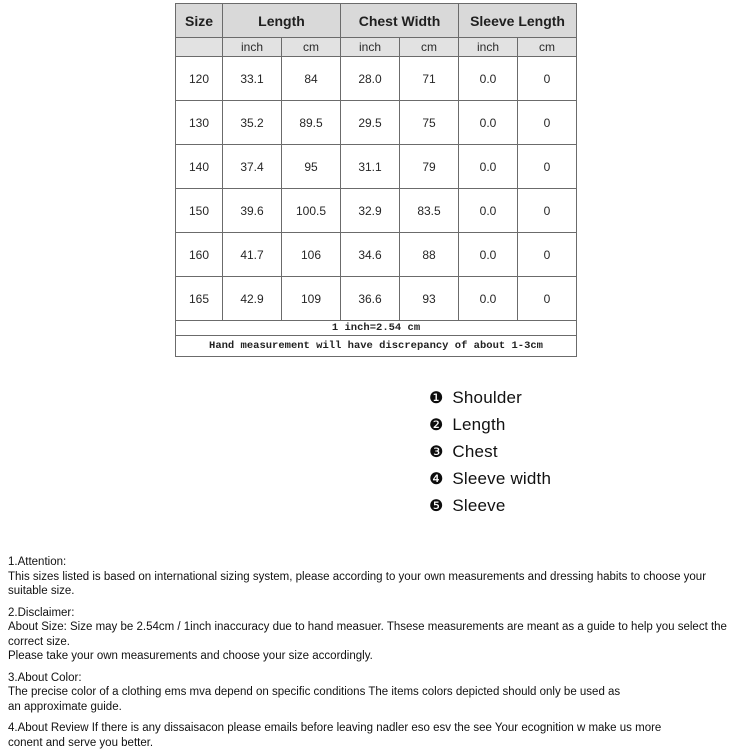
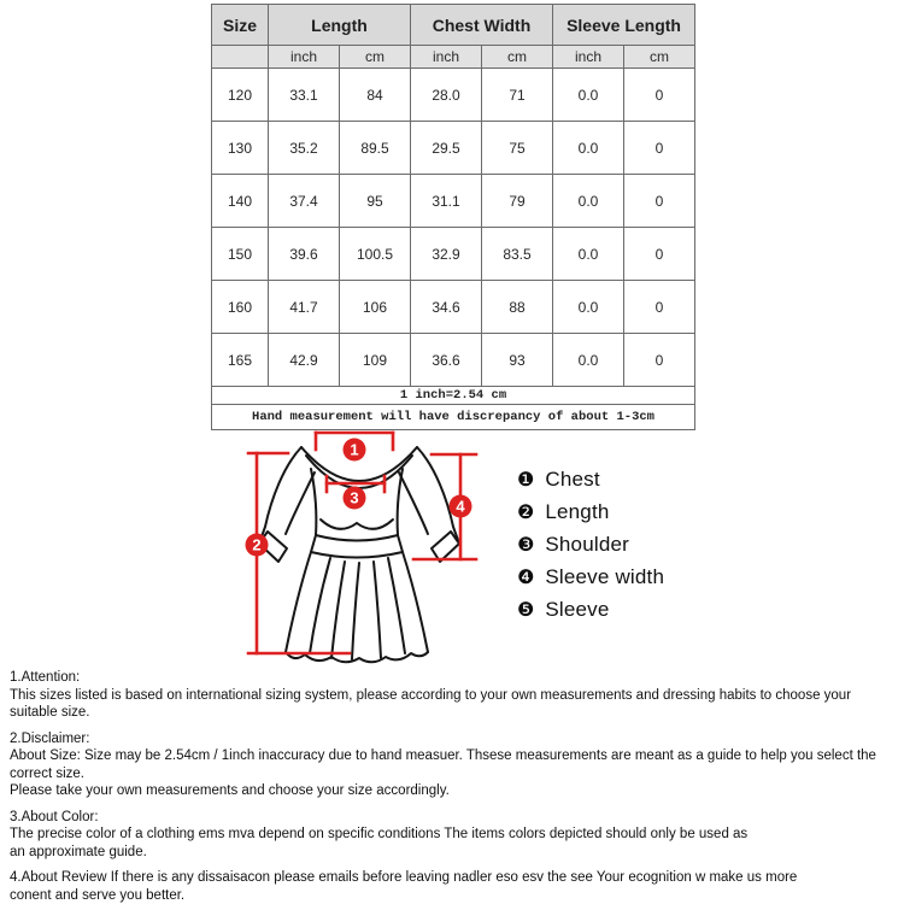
  Size	Length	Chest Width	Sleeve Length
  	inch	cm	inch	cm	inch	cm
  120	33.1	84	28.0	71	0.0	0
  130	35.2	89.5	29.5	75	0.0	0
  140	37.4	95	31.1	79	0.0	0
  150	39.6	100.5	32.9	83.5	0.0	0
  160	41.7	106	34.6	88	0.0	0
  165	42.9	109	36.6	93	0.0	0
  1 inch=2.54 cm
  Hand measurement will have discrepancy of about 1-3cm
+ 1
+ 2
+ 3
+ 4
  ❶
- Shoulder
+ Chest
  ❷
  Length
  ❸
- Chest
+ Shoulder
  ❹
  Sleeve width
  ❺
  Sleeve
  1.Attention:
  This sizes listed is based on international sizing system, please according to your own measurements and dressing habits to choose your suitable size.
  2.Disclaimer:
  About Size: Size may be 2.54cm / 1inch inaccuracy due to hand measuer. Thsese measurements are meant as a guide to help you select the correct size.
  Please take your own measurements and choose your size accordingly.
  3.About Color:
  The precise color of a clothing ems mva depend on specific conditions The items colors depicted should only be used as
  an approximate guide.
  4.About Review If there is any dissaisacon please emails before leaving nadler eso esv the see Your ecognition w make us more
  conent and serve you better.
